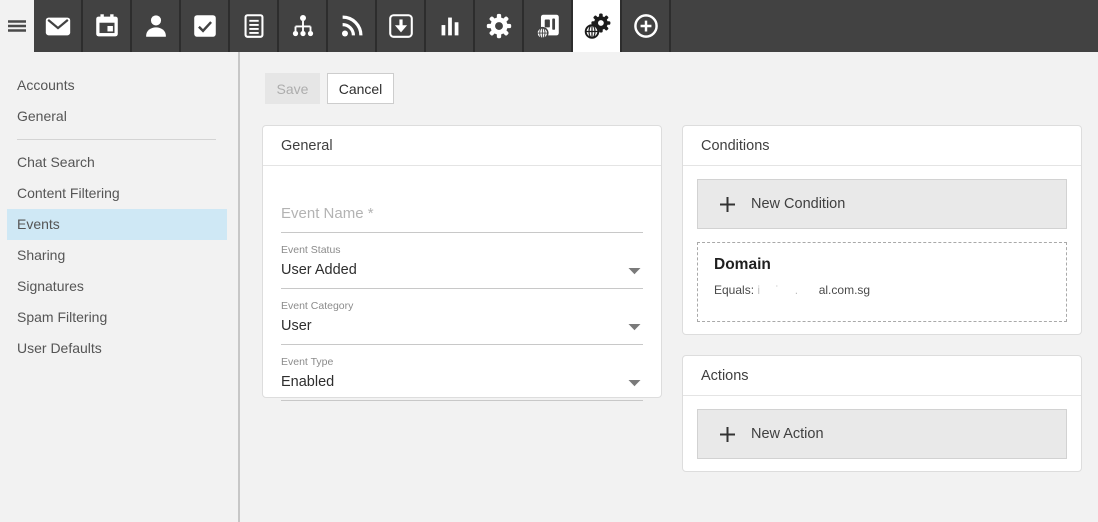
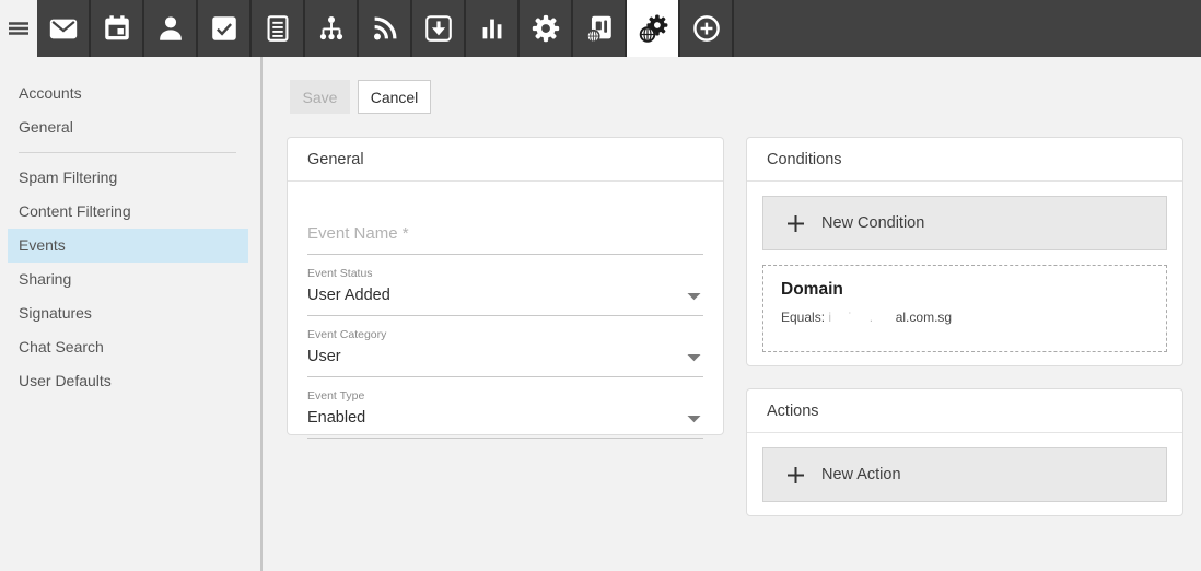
  Accounts
  General
- Chat Search
+ Spam Filtering
  Content Filtering
  Events
  Sharing
  Signatures
- Spam Filtering
+ Chat Search
  User Defaults
  Save
  Cancel
  General
  Event Name *
  Event Status
  User Added
  Event Category
  User
  Event Type
  Enabled
  Conditions
  New Condition
  Domain
  Equals: i ˙ . al.com.sg
  Actions
  New Action
